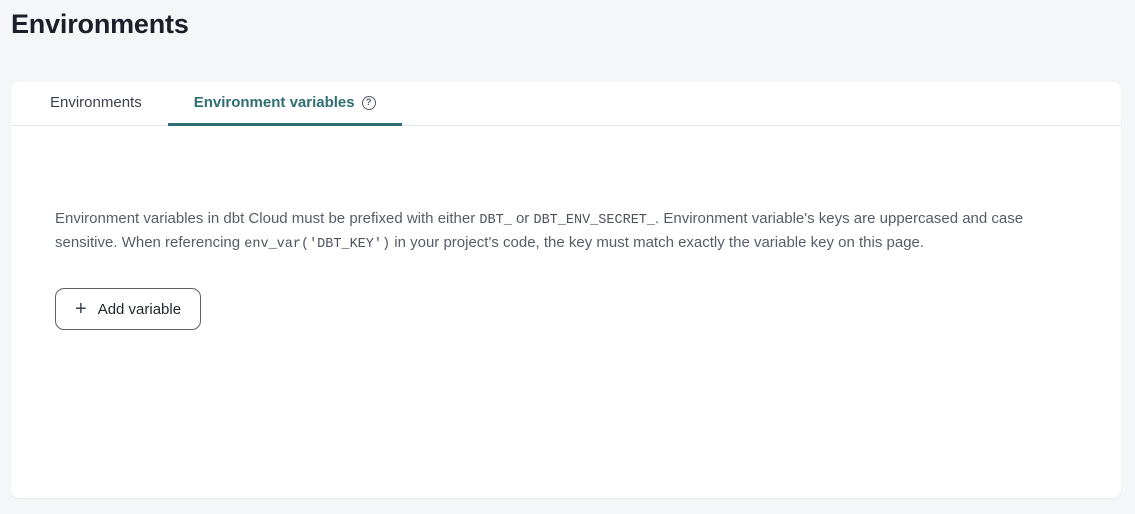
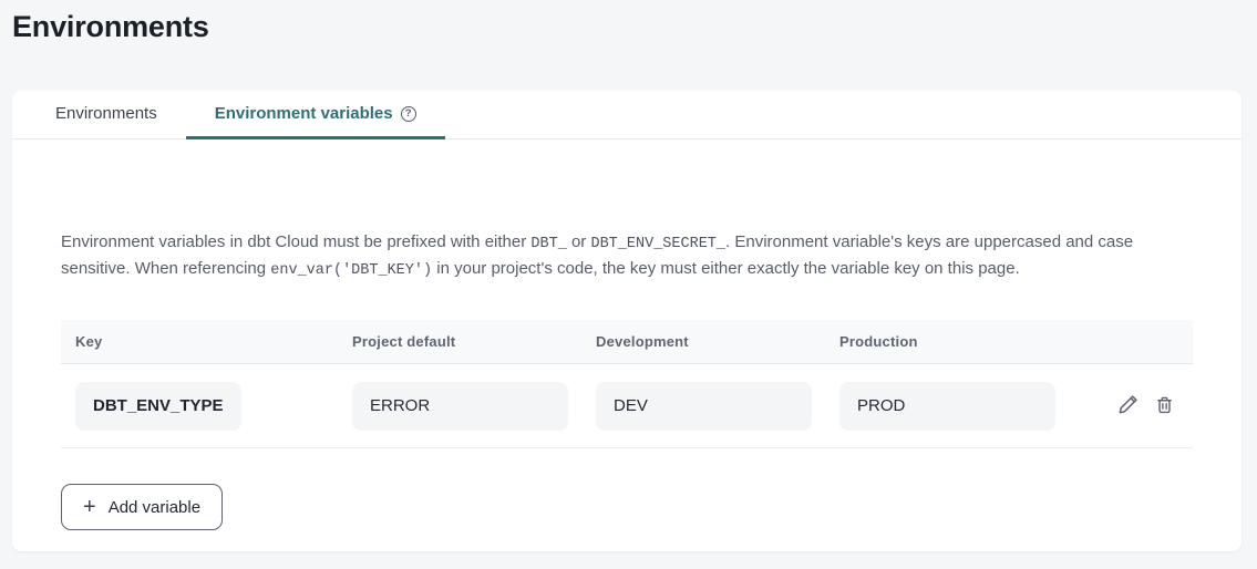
  Environments
  Environments
  Environment variables
  ?
- Environment variables in dbt Cloud must be prefixed with either DBT_ or DBT_ENV_SECRET_. Environment variable's keys are uppercased and case sensitive. When referencing env_var('DBT_KEY') in your project's code, the key must match exactly the variable key on this page.
+ Environment variables in dbt Cloud must be prefixed with either DBT_ or DBT_ENV_SECRET_. Environment variable's keys are uppercased and case sensitive. When referencing env_var('DBT_KEY') in your project's code, the key must either exactly the variable key on this page.
+ Key
+ Project default
+ Development
+ Production
+ DBT_ENV_TYPE
+ ERROR
+ DEV
+ PROD
  +
  Add variable
